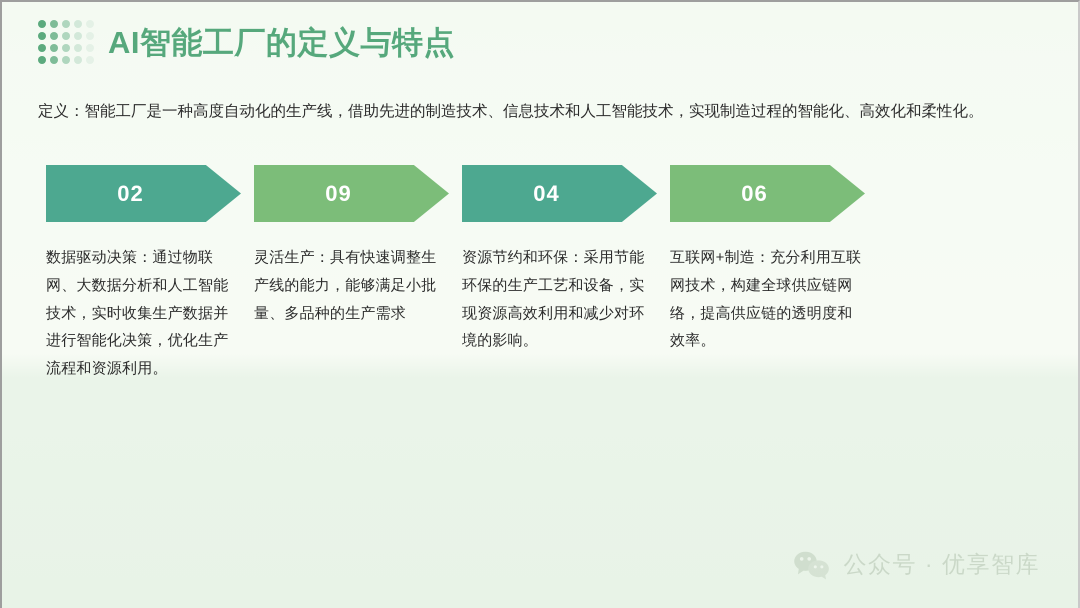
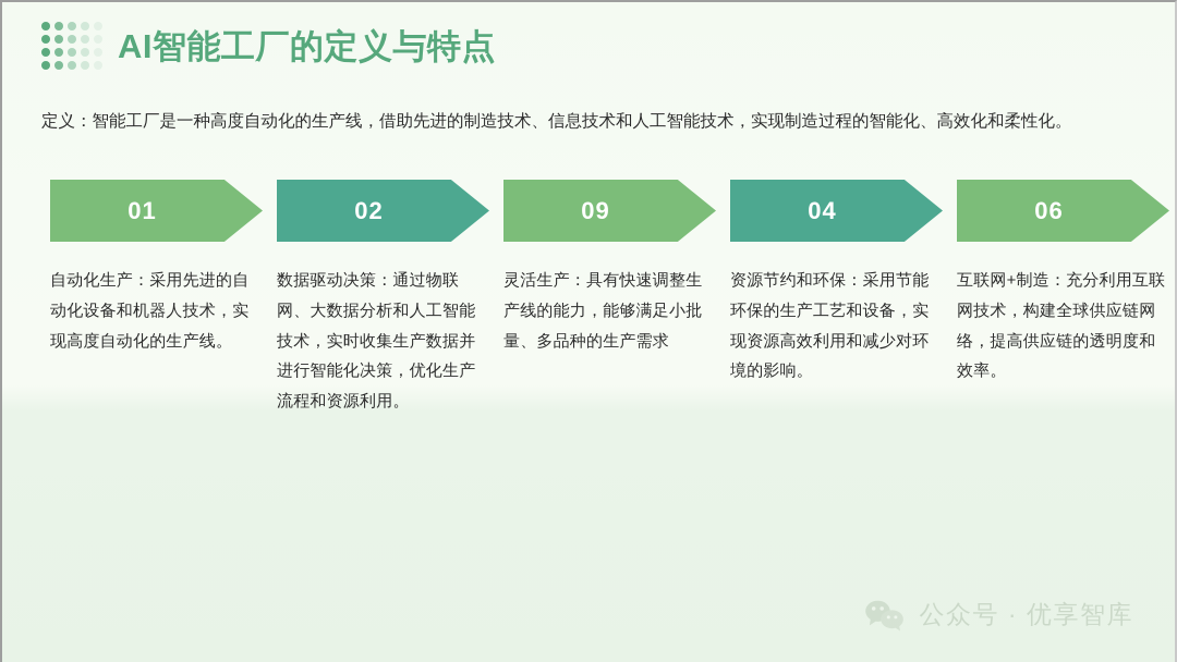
  AI智能工厂的定义与特点
  定义：智能工厂是一种高度自动化的生产线，借助先进的制造技术、信息技术和人工智能技术，实现制造过程的智能化、高效化和柔性化。
+ 01
+ 自动化生产：采用先进的自动化设备和机器人技术，实现高度自动化的生产线。
  02
  数据驱动决策：通过物联网、大数据分析和人工智能技术，实时收集生产数据并进行智能化决策，优化生产流程和资源利用。
  09
  灵活生产：具有快速调整生产线的能力，能够满足小批量、多品种的生产需求
  04
  资源节约和环保：采用节能环保的生产工艺和设备，实现资源高效利用和减少对环境的影响。
  06
  互联网+制造：充分利用互联网技术，构建全球供应链网络，提高供应链的透明度和效率。
  公众号 · 优享智库
